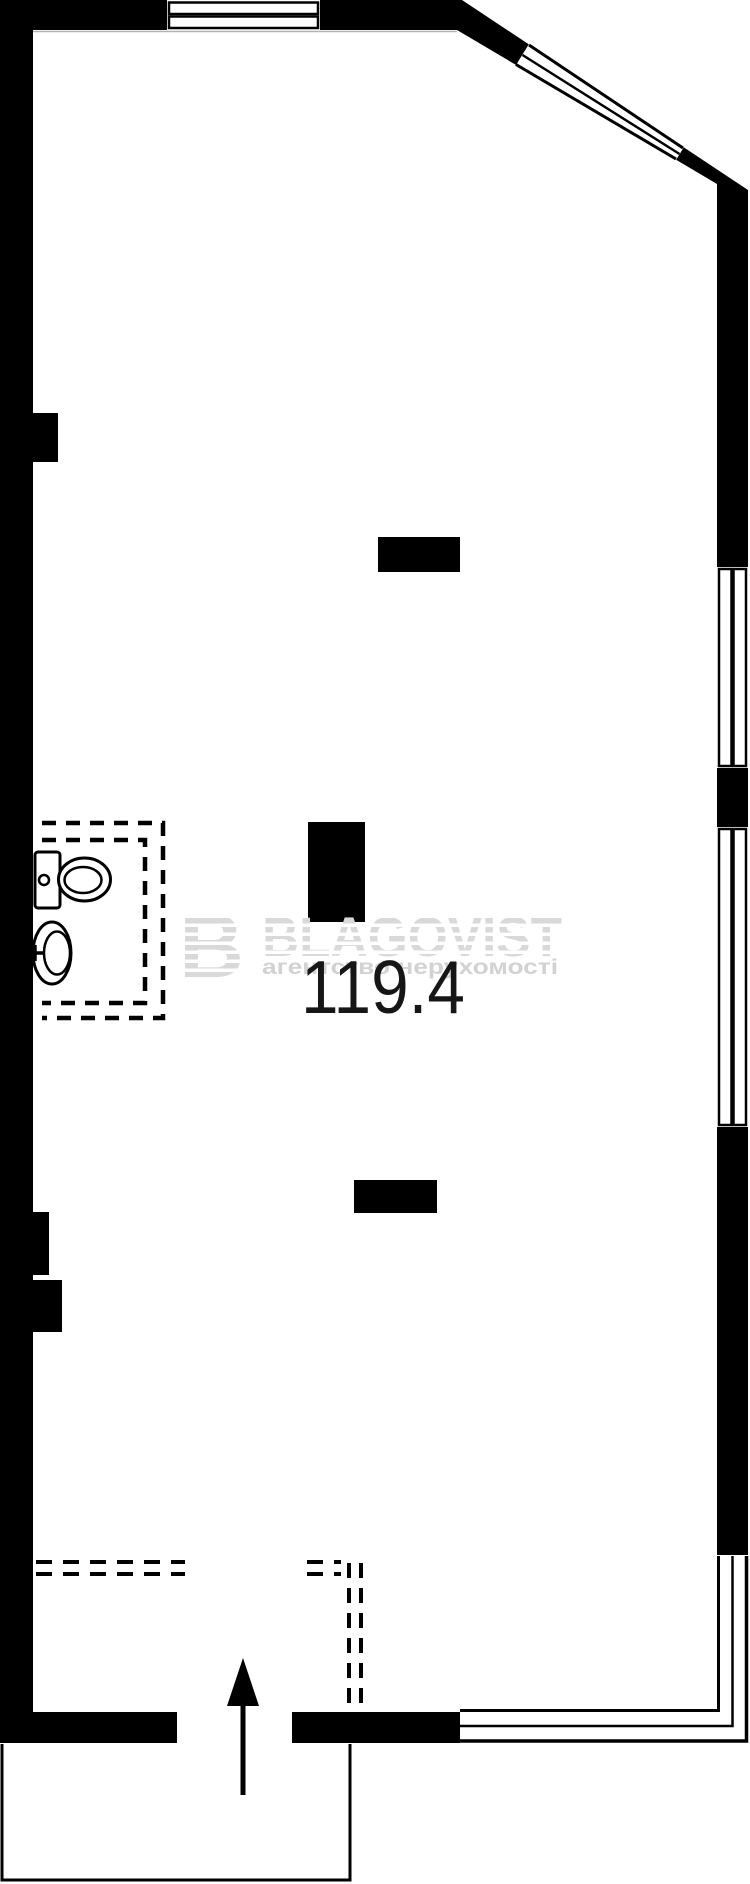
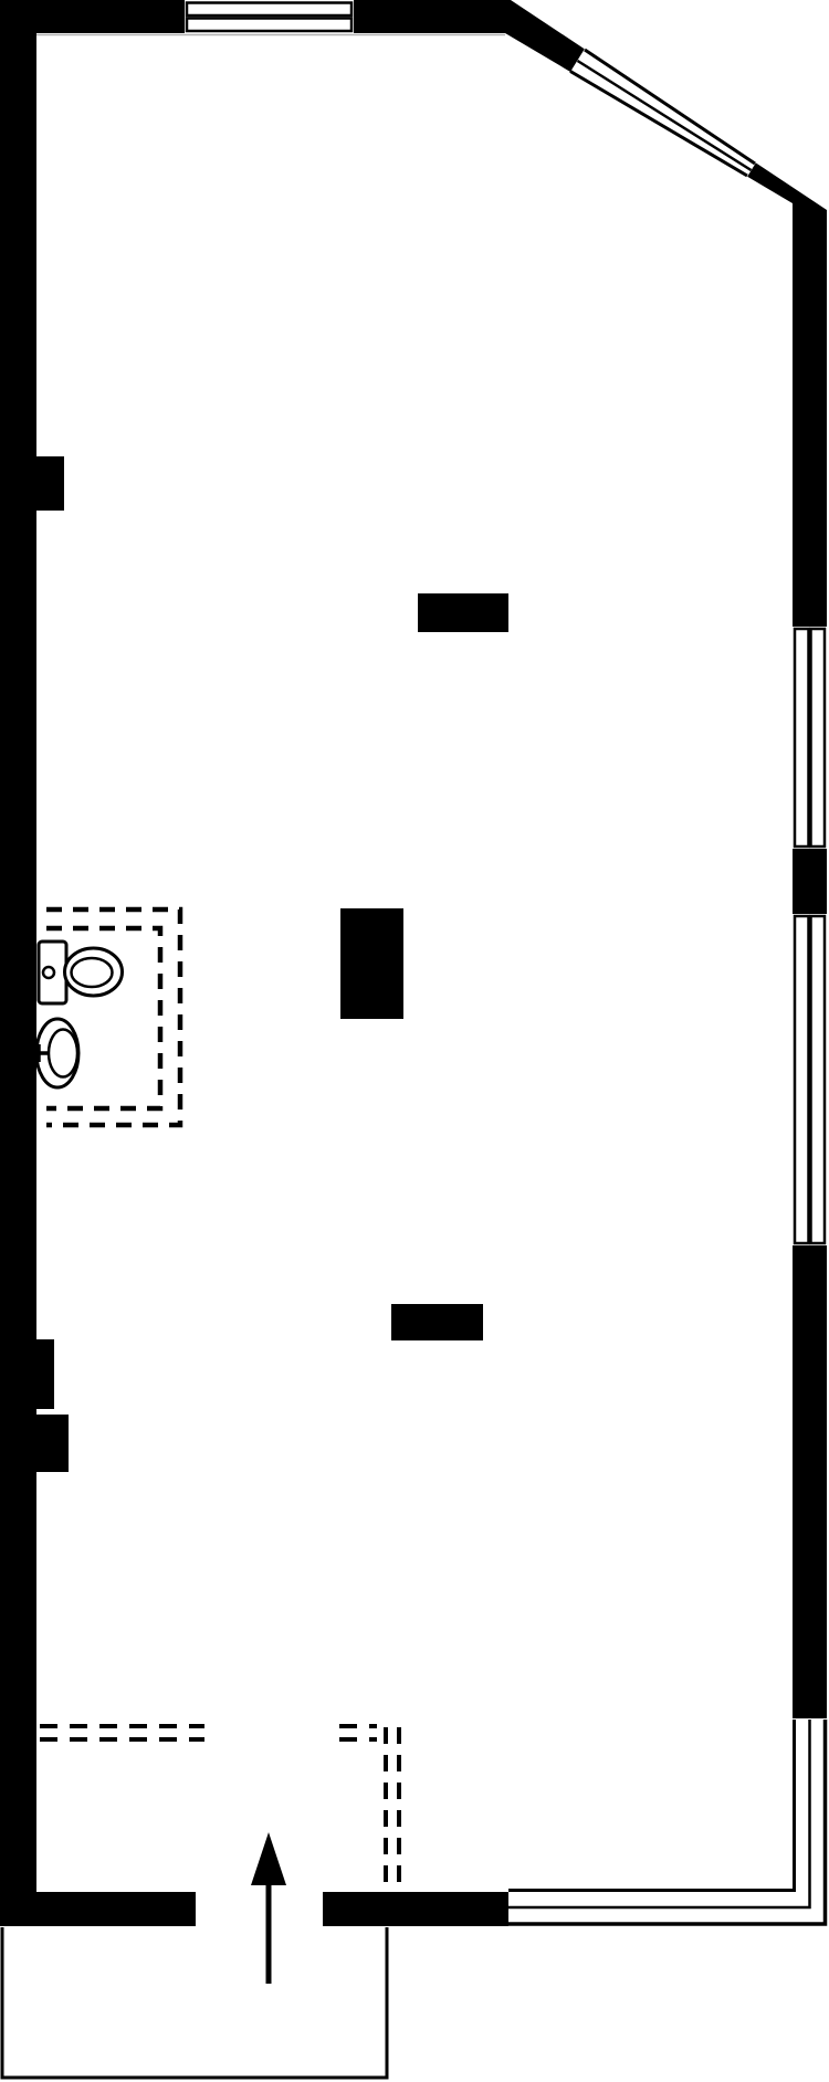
- B
- BLAGOVIST
- агентство нерухомості
- 119.4
